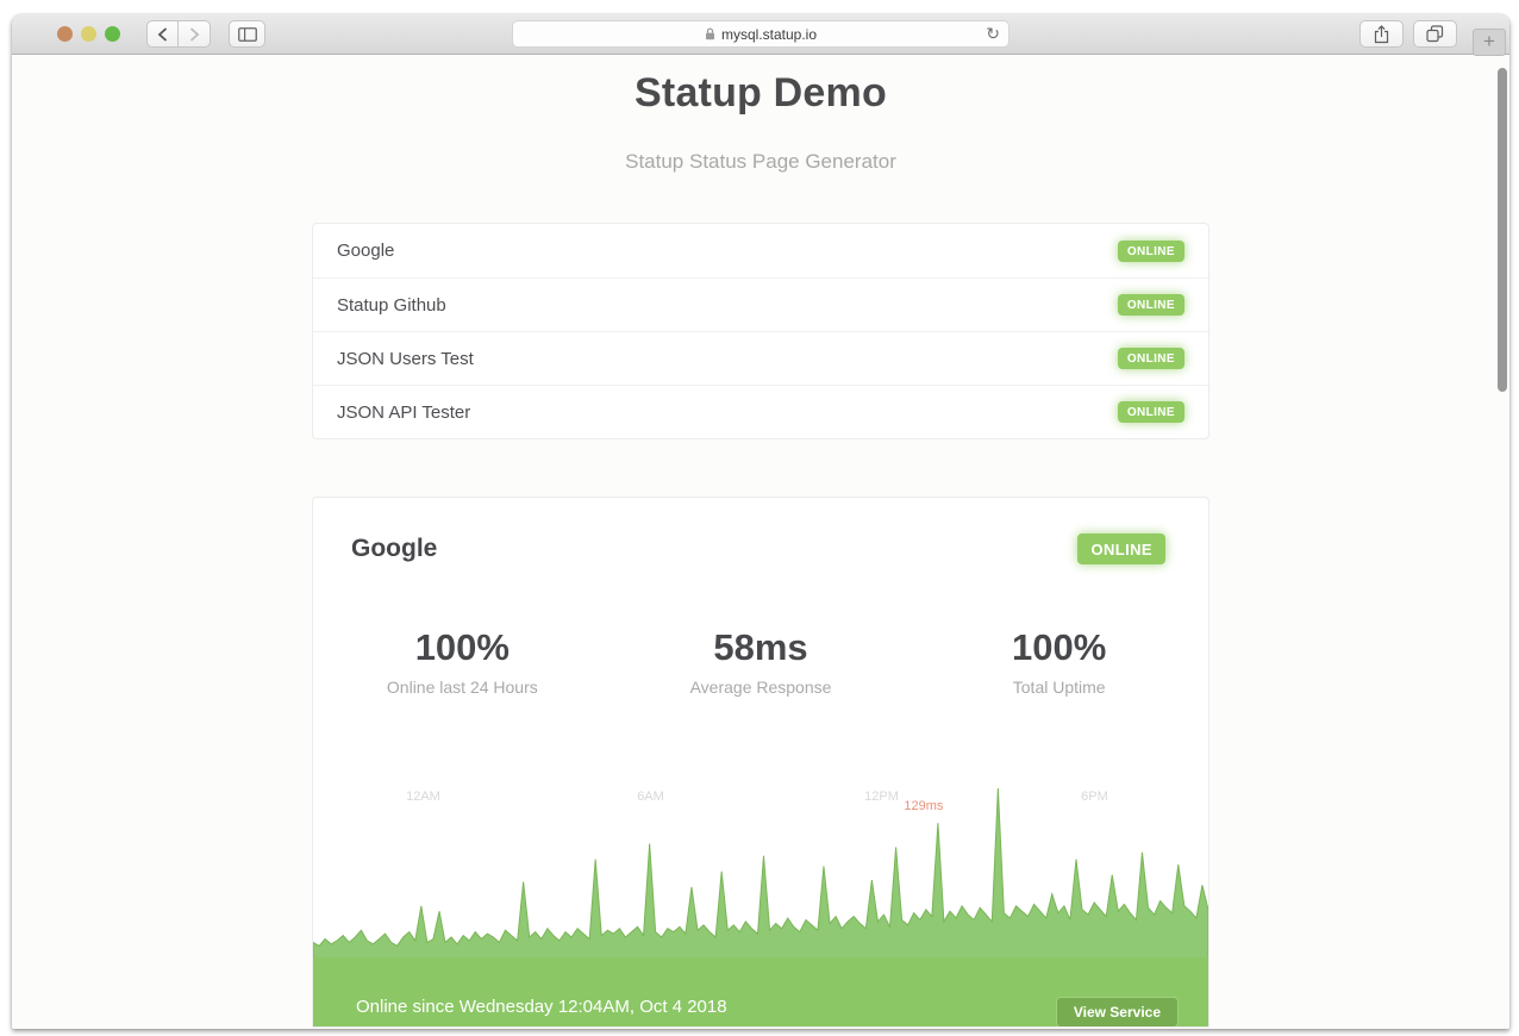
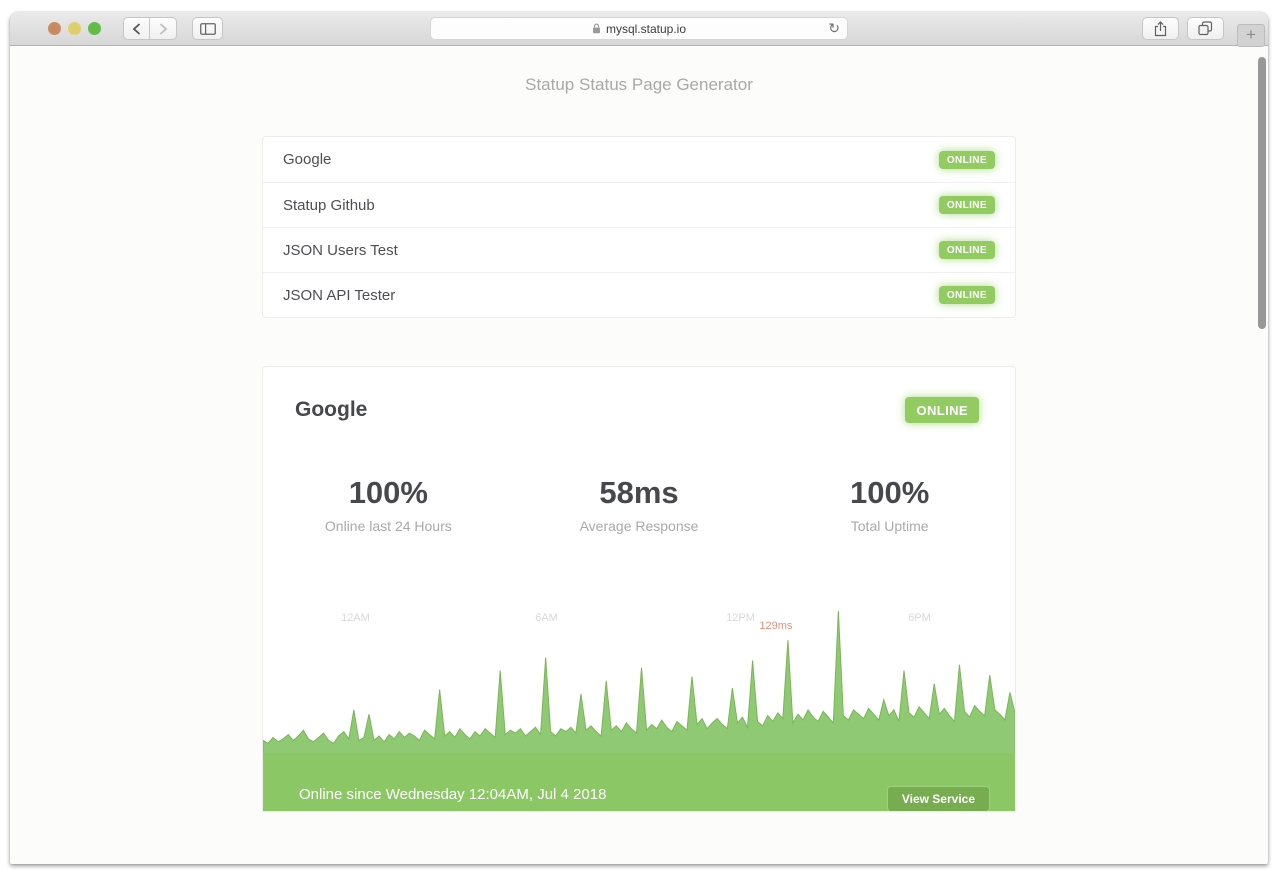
  mysql.statup.io
  ↻
  +
- Statup Demo
  Statup Status Page Generator
  Google
  ONLINE
  Statup Github
  ONLINE
  JSON Users Test
  ONLINE
  JSON API Tester
  ONLINE
  Google
  ONLINE
  100%
  Online last 24 Hours
  58ms
  Average Response
  100%
  Total Uptime
  12AM
  6AM
  12PM
  6PM
  129ms
- Online since Wednesday 12:04AM, Oct 4 2018
+ Online since Wednesday 12:04AM, Jul 4 2018
  View Service
